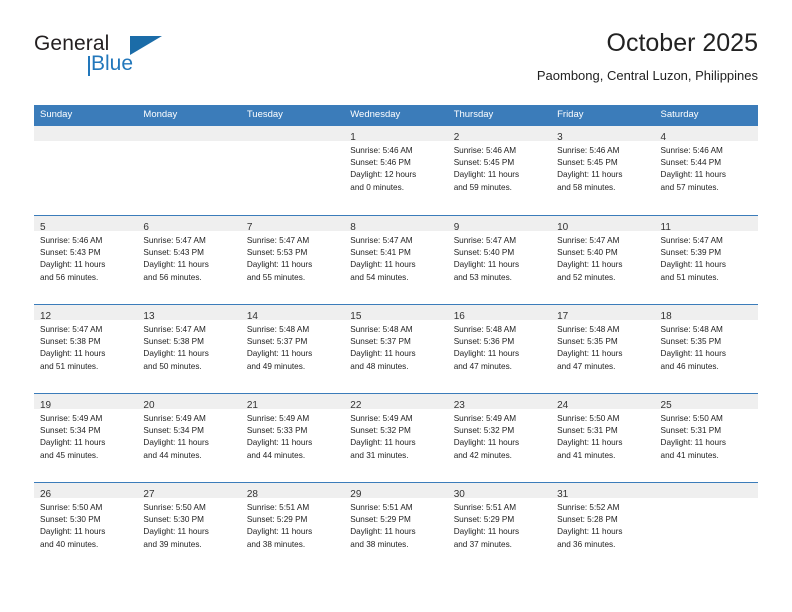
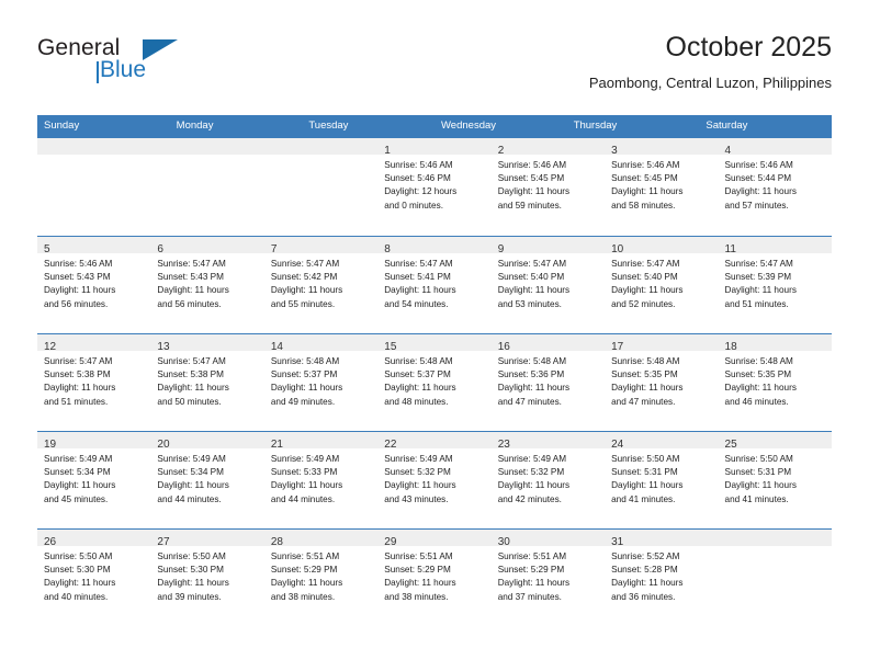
  General
  Blue
  October 2025
  Paombong, Central Luzon, Philippines
  Sunday
  Monday
  Tuesday
  Wednesday
  Thursday
- Friday
  Saturday
  1
  Sunrise: 5:46 AM
  Sunset: 5:46 PM
  Daylight: 12 hours
  and 0 minutes.
  2
  Sunrise: 5:46 AM
  Sunset: 5:45 PM
  Daylight: 11 hours
  and 59 minutes.
  3
  Sunrise: 5:46 AM
  Sunset: 5:45 PM
  Daylight: 11 hours
  and 58 minutes.
  4
  Sunrise: 5:46 AM
  Sunset: 5:44 PM
  Daylight: 11 hours
  and 57 minutes.
  5
  Sunrise: 5:46 AM
  Sunset: 5:43 PM
  Daylight: 11 hours
  and 56 minutes.
  6
  Sunrise: 5:47 AM
  Sunset: 5:43 PM
  Daylight: 11 hours
  and 56 minutes.
  7
  Sunrise: 5:47 AM
- Sunset: 5:53 PM
+ Sunset: 5:42 PM
  Daylight: 11 hours
  and 55 minutes.
  8
  Sunrise: 5:47 AM
  Sunset: 5:41 PM
  Daylight: 11 hours
  and 54 minutes.
  9
  Sunrise: 5:47 AM
  Sunset: 5:40 PM
  Daylight: 11 hours
  and 53 minutes.
  10
  Sunrise: 5:47 AM
  Sunset: 5:40 PM
  Daylight: 11 hours
  and 52 minutes.
  11
  Sunrise: 5:47 AM
  Sunset: 5:39 PM
  Daylight: 11 hours
  and 51 minutes.
  12
  Sunrise: 5:47 AM
  Sunset: 5:38 PM
  Daylight: 11 hours
  and 51 minutes.
  13
  Sunrise: 5:47 AM
  Sunset: 5:38 PM
  Daylight: 11 hours
  and 50 minutes.
  14
  Sunrise: 5:48 AM
  Sunset: 5:37 PM
  Daylight: 11 hours
  and 49 minutes.
  15
  Sunrise: 5:48 AM
  Sunset: 5:37 PM
  Daylight: 11 hours
  and 48 minutes.
  16
  Sunrise: 5:48 AM
  Sunset: 5:36 PM
  Daylight: 11 hours
  and 47 minutes.
  17
  Sunrise: 5:48 AM
  Sunset: 5:35 PM
  Daylight: 11 hours
  and 47 minutes.
  18
  Sunrise: 5:48 AM
  Sunset: 5:35 PM
  Daylight: 11 hours
  and 46 minutes.
  19
  Sunrise: 5:49 AM
  Sunset: 5:34 PM
  Daylight: 11 hours
  and 45 minutes.
  20
  Sunrise: 5:49 AM
  Sunset: 5:34 PM
  Daylight: 11 hours
  and 44 minutes.
  21
  Sunrise: 5:49 AM
  Sunset: 5:33 PM
  Daylight: 11 hours
  and 44 minutes.
  22
  Sunrise: 5:49 AM
  Sunset: 5:32 PM
  Daylight: 11 hours
- and 31 minutes.
+ and 43 minutes.
  23
  Sunrise: 5:49 AM
  Sunset: 5:32 PM
  Daylight: 11 hours
  and 42 minutes.
  24
  Sunrise: 5:50 AM
  Sunset: 5:31 PM
  Daylight: 11 hours
  and 41 minutes.
  25
  Sunrise: 5:50 AM
  Sunset: 5:31 PM
  Daylight: 11 hours
  and 41 minutes.
  26
  Sunrise: 5:50 AM
  Sunset: 5:30 PM
  Daylight: 11 hours
  and 40 minutes.
  27
  Sunrise: 5:50 AM
  Sunset: 5:30 PM
  Daylight: 11 hours
  and 39 minutes.
  28
  Sunrise: 5:51 AM
  Sunset: 5:29 PM
  Daylight: 11 hours
  and 38 minutes.
  29
  Sunrise: 5:51 AM
  Sunset: 5:29 PM
  Daylight: 11 hours
  and 38 minutes.
  30
  Sunrise: 5:51 AM
  Sunset: 5:29 PM
  Daylight: 11 hours
  and 37 minutes.
  31
  Sunrise: 5:52 AM
  Sunset: 5:28 PM
  Daylight: 11 hours
  and 36 minutes.
